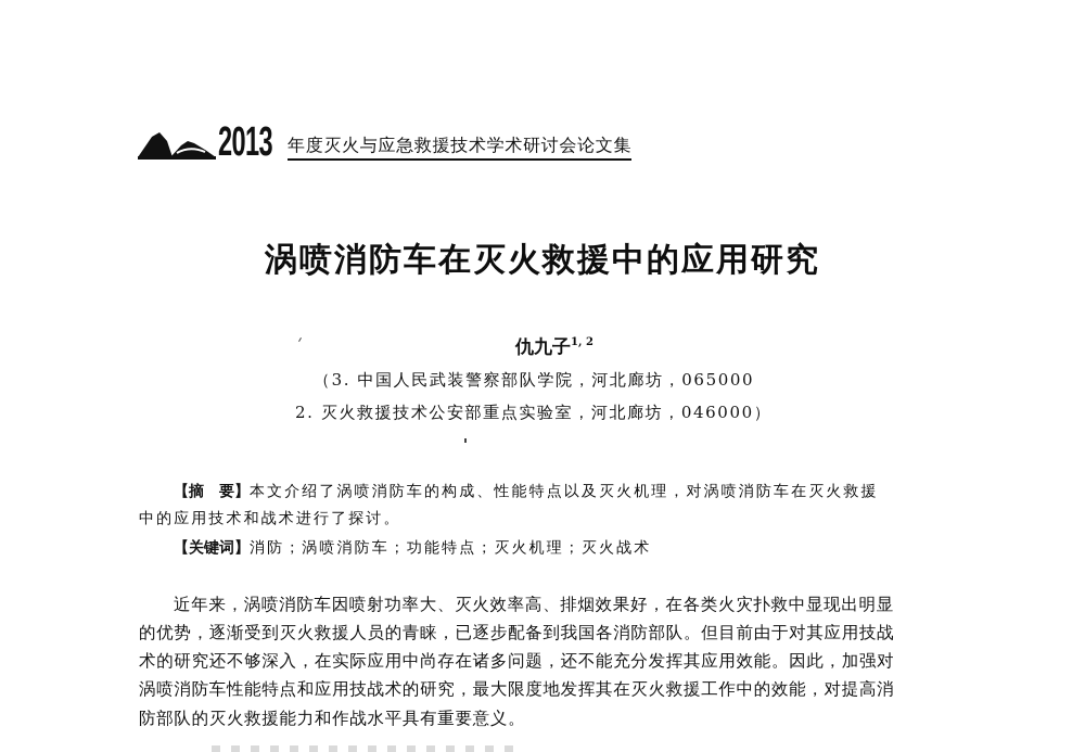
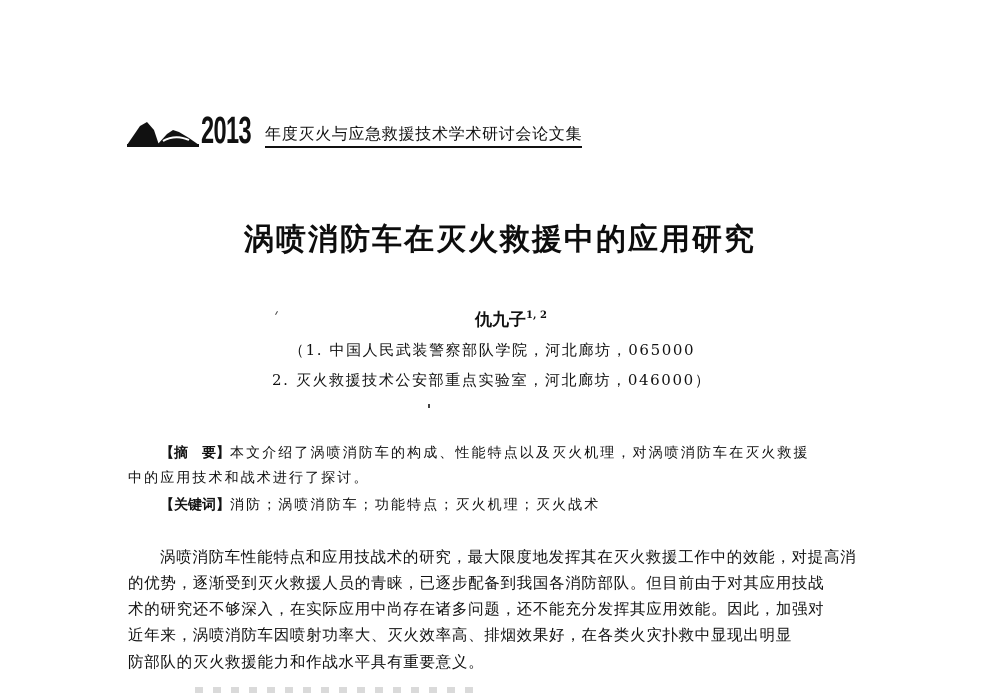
  2013
  年度灭火与应急救援技术学术研讨会论文集
  涡喷消防车在灭火救援中的应用研究
  仇九子1, 2
- （3. 中国人民武装警察部队学院，河北廊坊，065000
+ （1. 中国人民武装警察部队学院，河北廊坊，065000
  2. 灭火救援技术公安部重点实验室，河北廊坊，046000）
  【摘 要】本文介绍了涡喷消防车的构成、性能特点以及灭火机理，对涡喷消防车在灭火救援
  中的应用技术和战术进行了探讨。
  【关键词】消防；涡喷消防车；功能特点；灭火机理；灭火战术
- 近年来，涡喷消防车因喷射功率大、灭火效率高、排烟效果好，在各类火灾扑救中显现出明显
+ 涡喷消防车性能特点和应用技战术的研究，最大限度地发挥其在灭火救援工作中的效能，对提高消
  的优势，逐渐受到灭火救援人员的青睐，已逐步配备到我国各消防部队。但目前由于对其应用技战
  术的研究还不够深入，在实际应用中尚存在诸多问题，还不能充分发挥其应用效能。因此，加强对
- 涡喷消防车性能特点和应用技战术的研究，最大限度地发挥其在灭火救援工作中的效能，对提高消
+ 近年来，涡喷消防车因喷射功率大、灭火效率高、排烟效果好，在各类火灾扑救中显现出明显
  防部队的灭火救援能力和作战水平具有重要意义。
